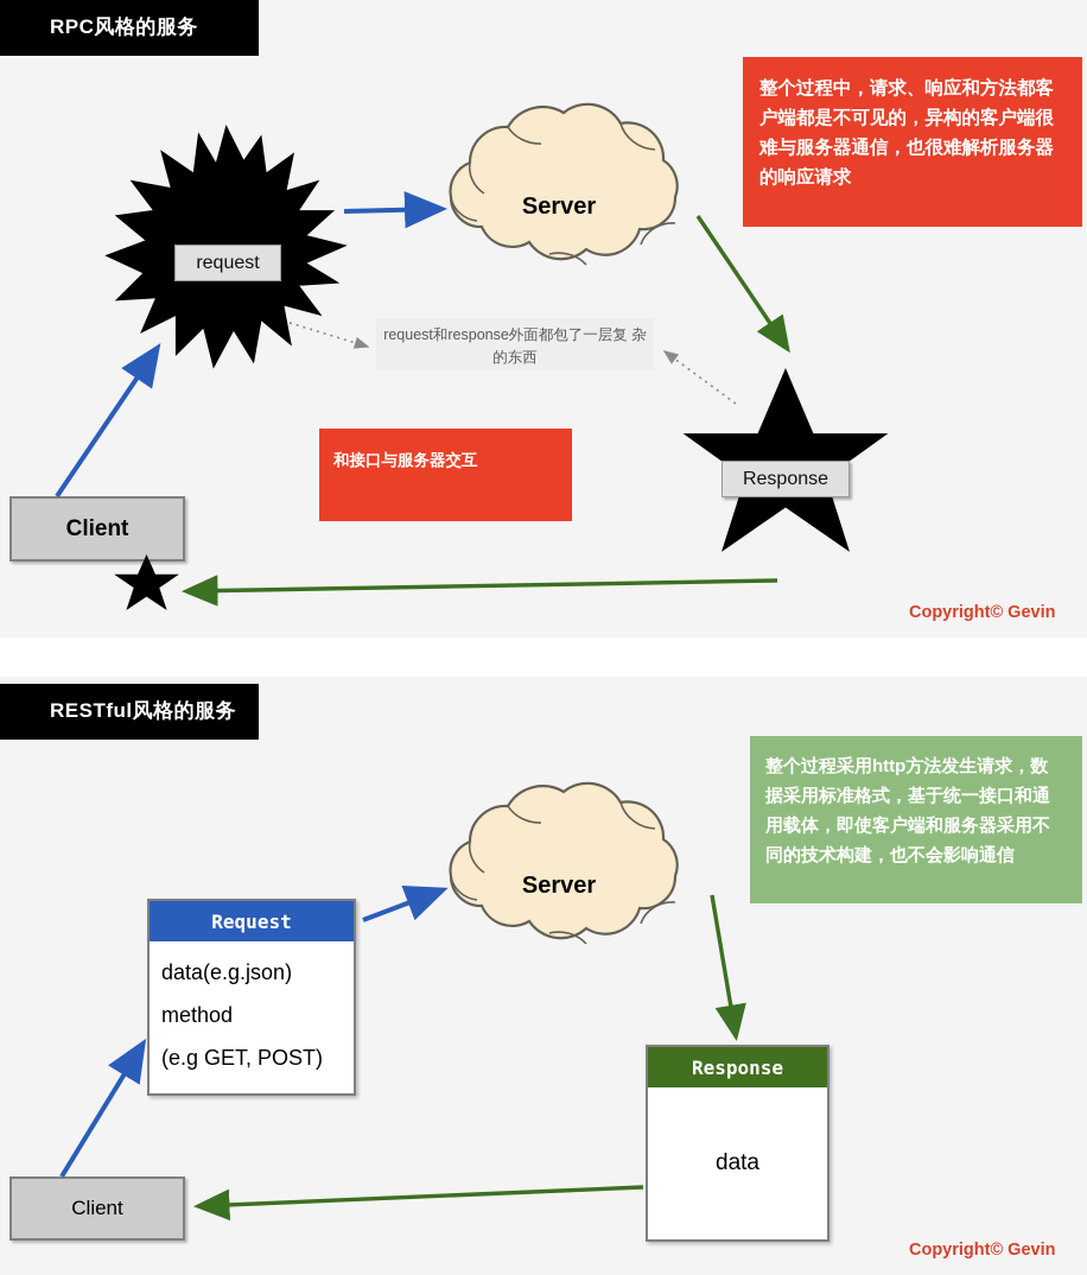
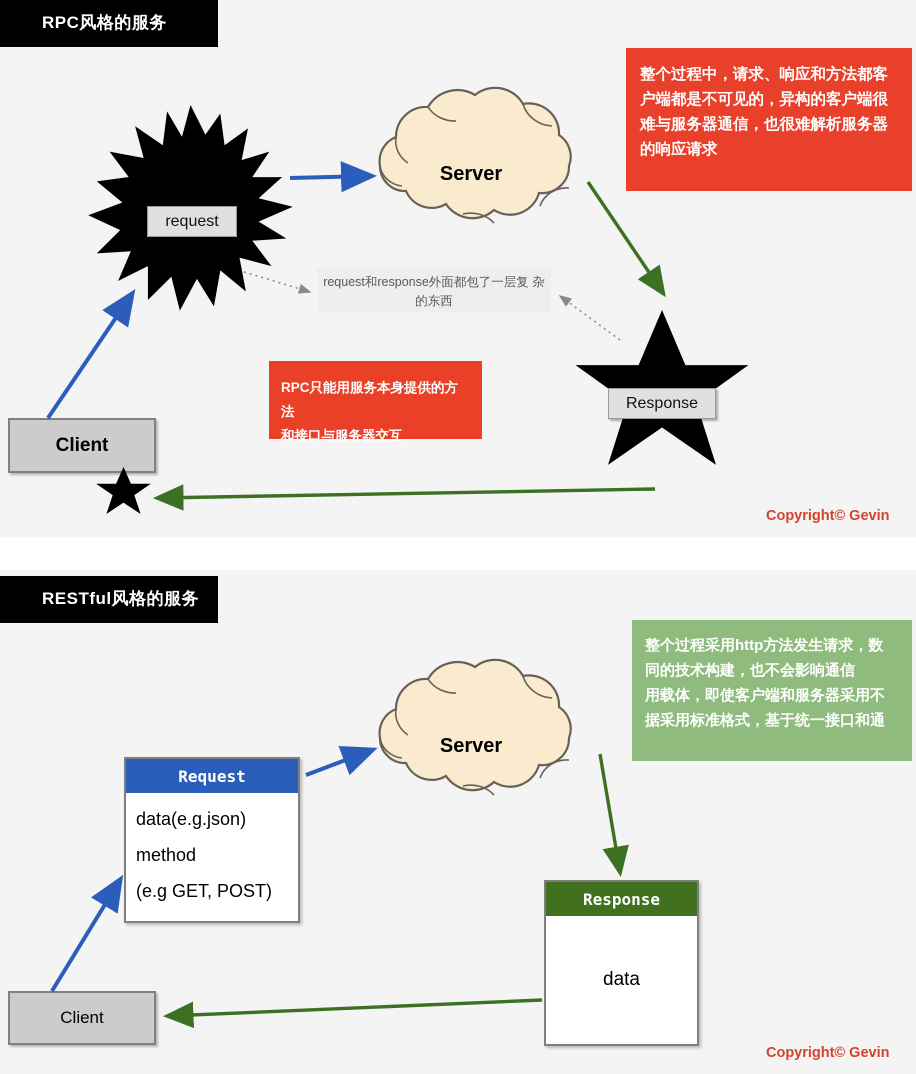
  RPC风格的服务
  整个过程中，请求、响应和方法都客
  户端都是不可见的，异构的客户端很
  难与服务器通信，也很难解析服务器
  的响应请求
+ RPC只能用服务本身提供的方法
  和接口与服务器交互
  request和response外面都包了一层复 杂的东西
  request
  Response
  Client
  Copyright© Gevin
  RESTful风格的服务
  整个过程采用http方法发生请求，数
- 据采用标准格式，基于统一接口和通
+ 同的技术构建，也不会影响通信
  用载体，即使客户端和服务器采用不
- 同的技术构建，也不会影响通信
+ 据采用标准格式，基于统一接口和通
  Request
  data(e.g.json)
  method
  (e.g GET, POST)
  Response
  data
  Client
  Copyright© Gevin
  Server
  Server
